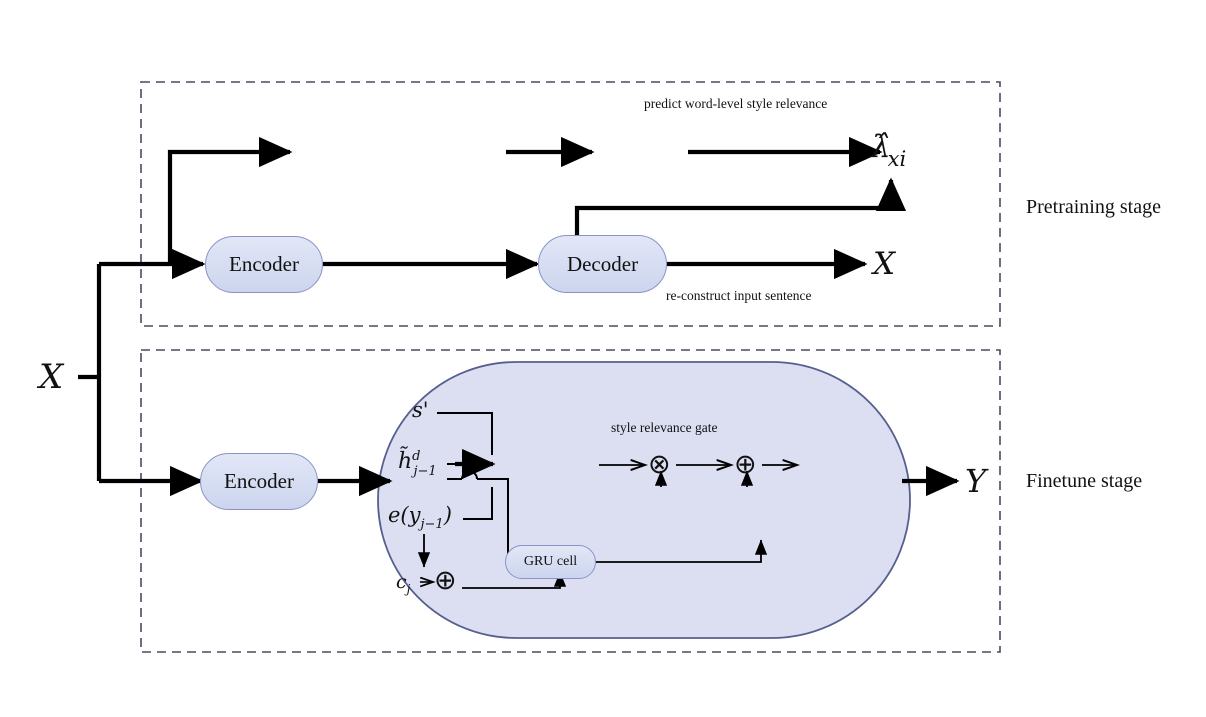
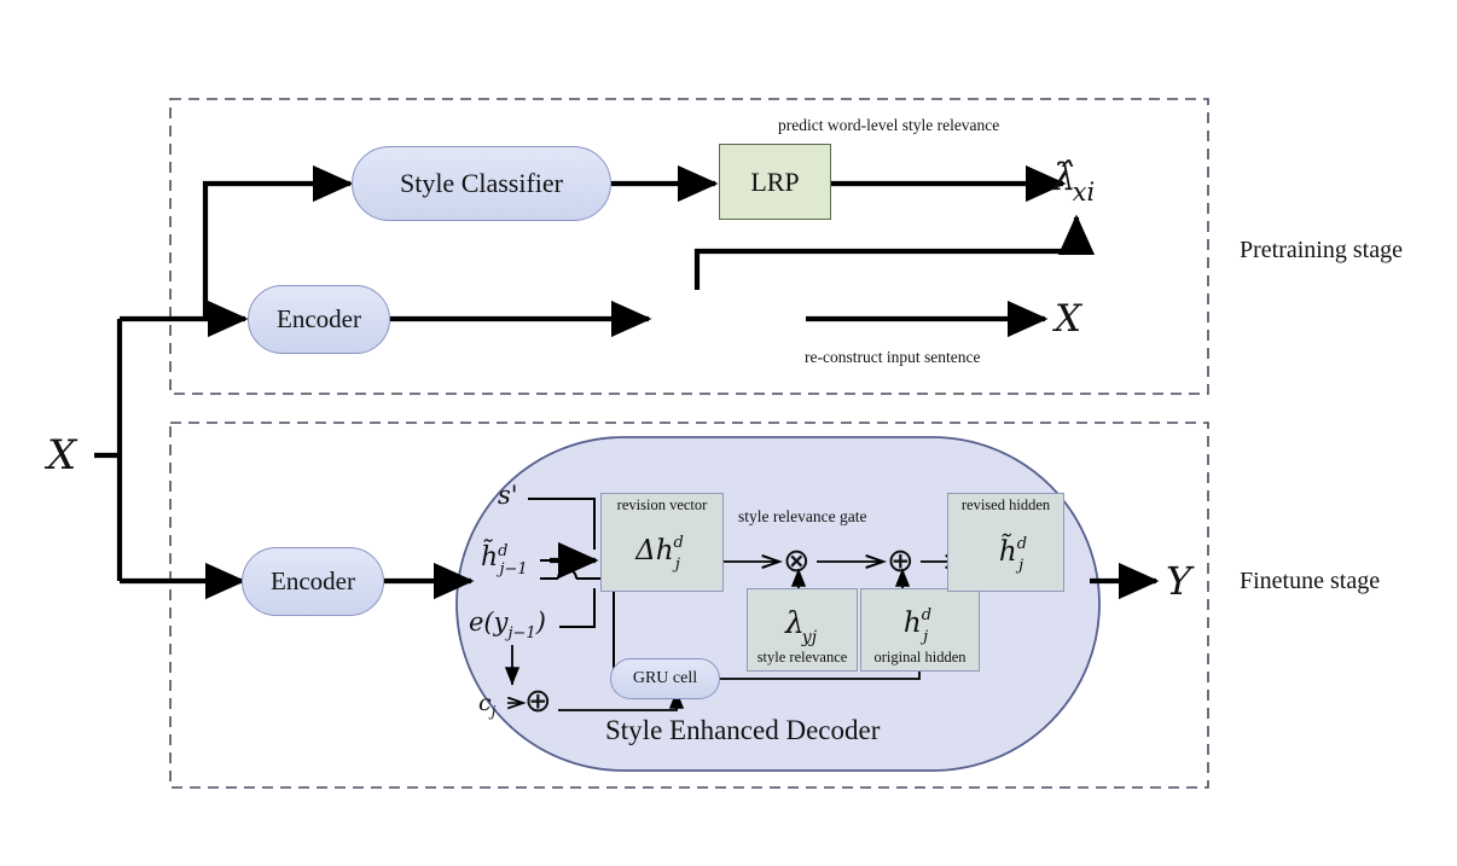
+ Style Classifier
+ LRP
  Encoder
- Decoder
  predict word-level style relevance
  re-construct input sentence
  λ̂xi
  X
  Pretraining stage
  Finetune stage
  X
  Encoder
  s'
  h̃dj−1
  e(yj−1)
  cj
  ⊕
+ revision vector
+ Δhdj
  style relevance gate
  ⊗
  ⊕
+ λyj
+ style relevance
+ hdj
+ original hidden
+ revised hidden
+ h̃dj
  GRU cell
+ Style Enhanced Decoder
  Y
